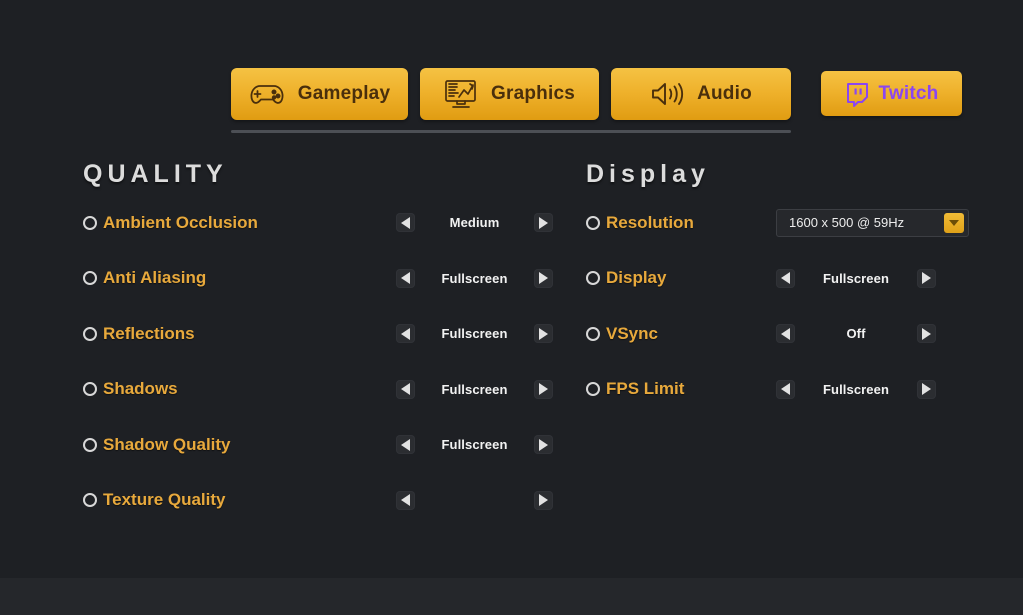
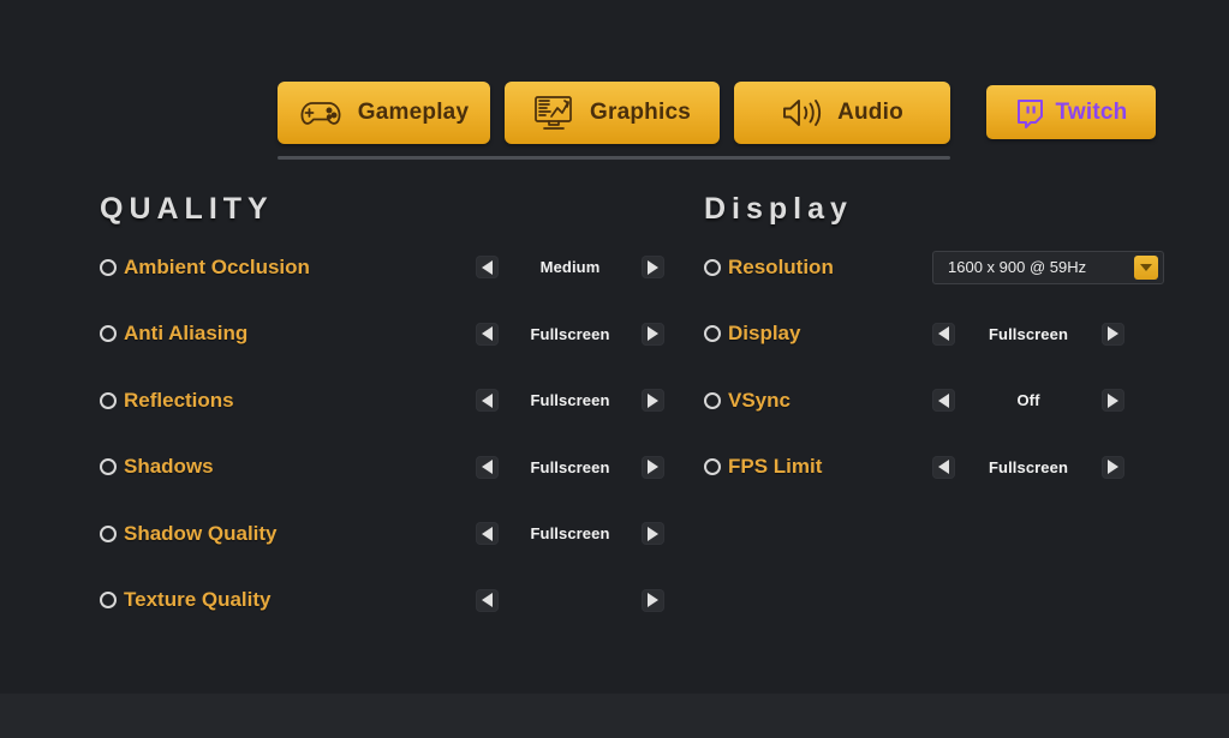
  Gameplay
  Graphics
  Audio
  Twitch
  QUALITY
  Ambient Occlusion
  Medium
  Anti Aliasing
  Fullscreen
  Reflections
  Fullscreen
  Shadows
  Fullscreen
  Shadow Quality
  Fullscreen
  Texture Quality
  Display
  Resolution
- 1600 x 500 @ 59Hz
+ 1600 x 900 @ 59Hz
  Display
  Fullscreen
  VSync
  Off
  FPS Limit
  Fullscreen
